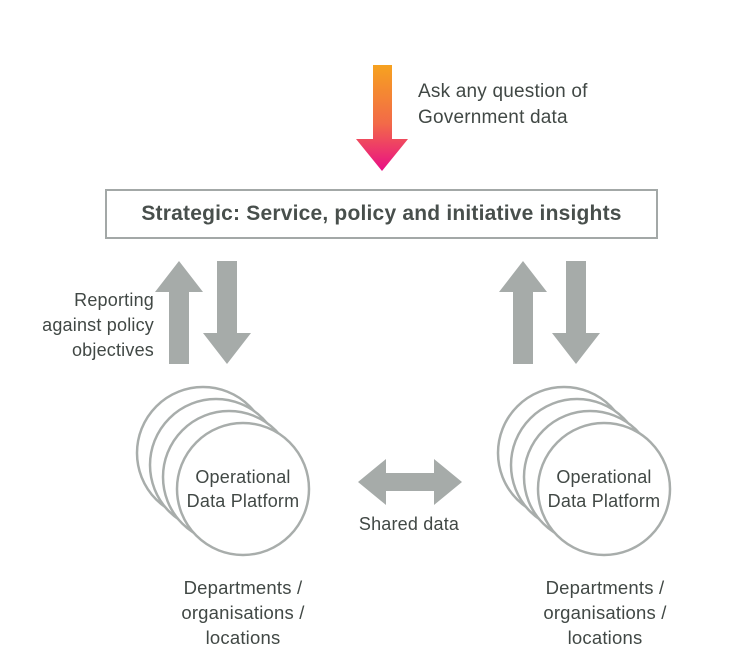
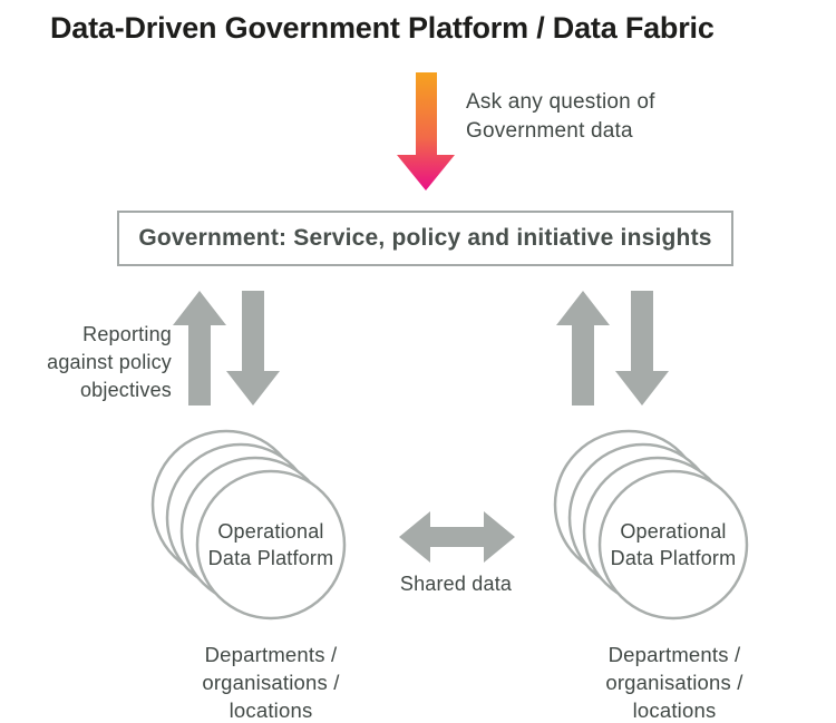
+ Data-Driven Government Platform / Data Fabric
  Ask any question of
  Government data
- Strategic: Service, policy and initiative insights
+ Government: Service, policy and initiative insights
  Reporting
  against policy
  objectives
  Operational
  Data Platform
  Operational
  Data Platform
  Shared data
  Departments /
  organisations /
  locations
  Departments /
  organisations /
  locations
